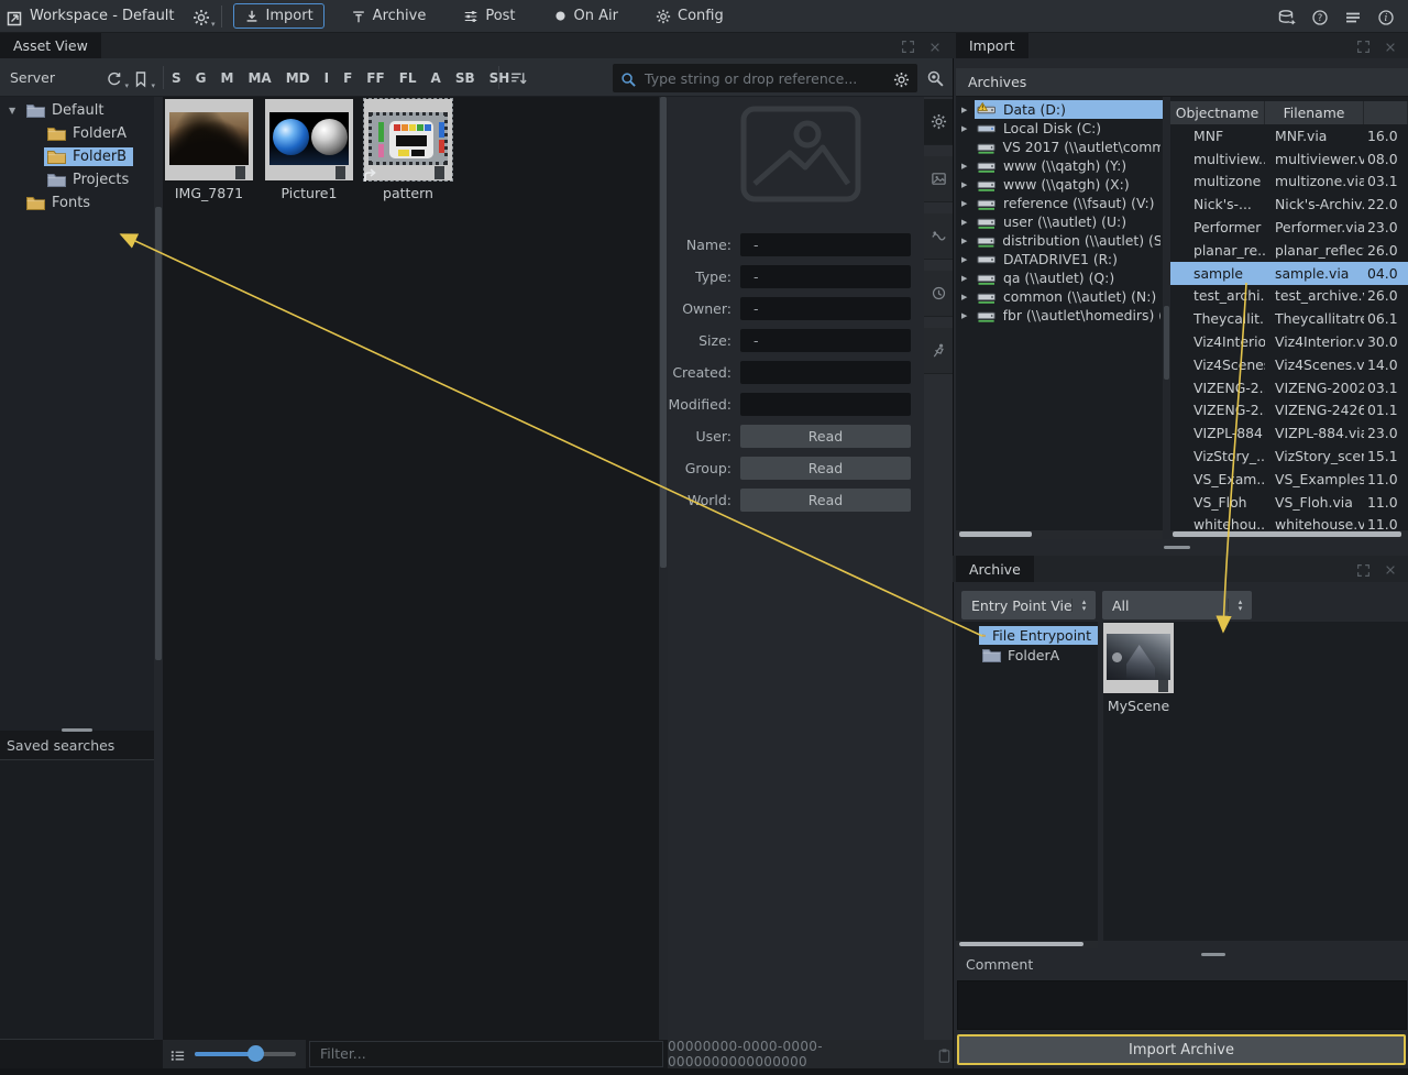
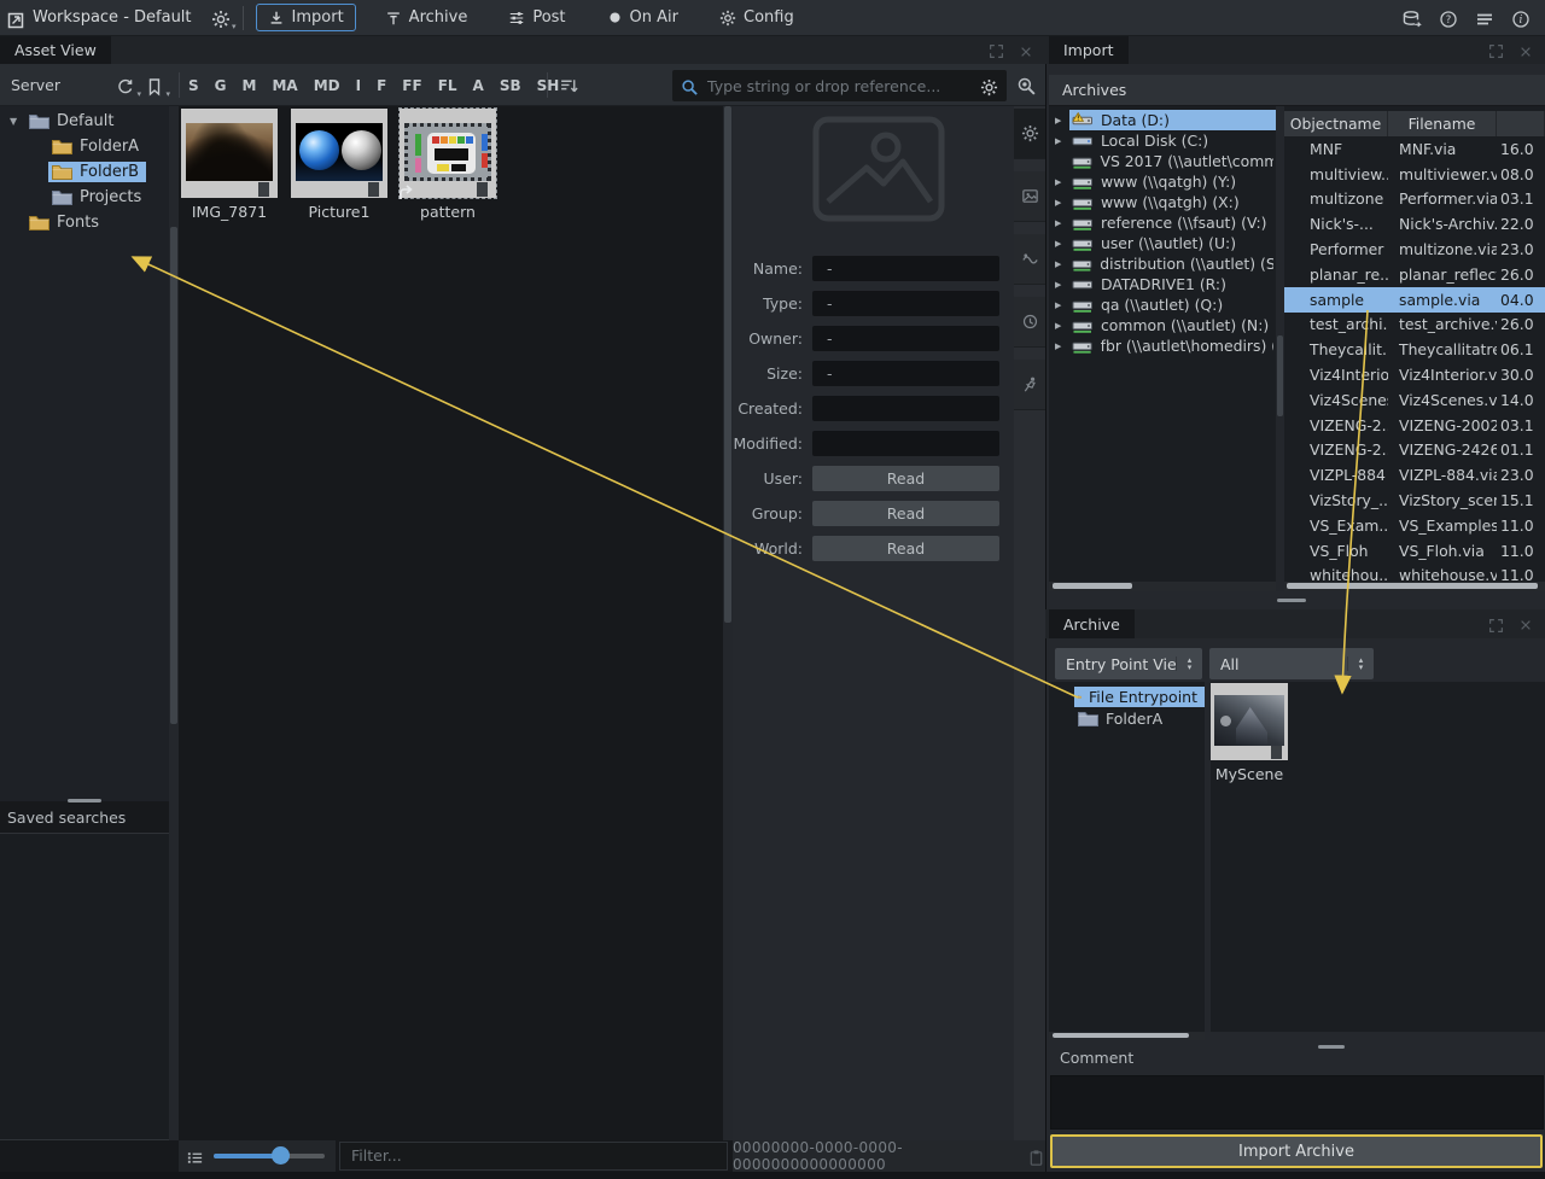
  Workspace - Default
  ▾
  Import
  Archive
  Post
  On Air
  Config
  Asset View
  Import
  Server
  ▾
  ▾
  S
  G
  M
  MA
  MD
  I
  F
  FF
  FL
  A
  SB
  SH
  Type string or drop reference...
  ▼
  Default
  FolderA
  FolderB
  Projects
  Fonts
  Saved searches
  IMG_7871
  Picture1
  pattern
  Name:
  -
  Type:
  -
  Owner:
  -
  Size:
  -
  Created:
  Modified:
  User:
  Read
  Group:
  Read
  World:
  Read
  Filter...
  00000000-0000-0000-0000000000000000
  Archives
  ▶
  Data (D:)
  ▶
  Local Disk (C:)
  VS 2017 (\\autlet\comm
  ▶
  www (\\qatgh) (Y:)
  ▶
  www (\\qatgh) (X:)
  ▶
  reference (\\fsaut) (V:)
  ▶
  user (\\autlet) (U:)
  ▶
  distribution (\\autlet) (S
  ▶
  DATADRIVE1 (R:)
  ▶
  qa (\\autlet) (Q:)
  ▶
  common (\\autlet) (N:)
  ▶
  fbr (\\autlet\homedirs)
  Objectname
  Filename
  MNF
  MNF.via
  16.0
  multiview..
  multiviewer.v
  08.0
  multizone
- multizone.via
+ Performer.via
  03.1
  Nick's-...
  Nick's-Archiv.
  22.0
  Performer
- Performer.via
+ multizone.via
  23.0
  planar_re..
  planar_reflec
  26.0
  sample
  sample.via
  04.0
  test_archi.
  test_archive.
  26.0
  Theycalit.
  Theycallitatr
  06.1
  Viz4Interio
  Viz4Interior.v
  30.0
  Viz4Scene
  Viz4Scenes.v
  14.0
  VIZENG-2.
  VIZENG-2002
  03.1
  VIZENG-2.
  VIZENG-2426
  01.1
  VIZPL-884
  VIZPL-884.vi
  23.0
  VizStory_..
  VizStory_sce
  15.1
  VS_Exam..
  VS_Examples
  11.0
  VS_Floh
  VS_Floh.via
  11.0
  whitehou..
  whitehouse.v
  11.0
  Archive
  Entry Point Vie
  ▴
  ▾
  All
  ▴
  ▾
  File Entrypoint
  FolderA
  MyScene
  Comment
  Import Archive
